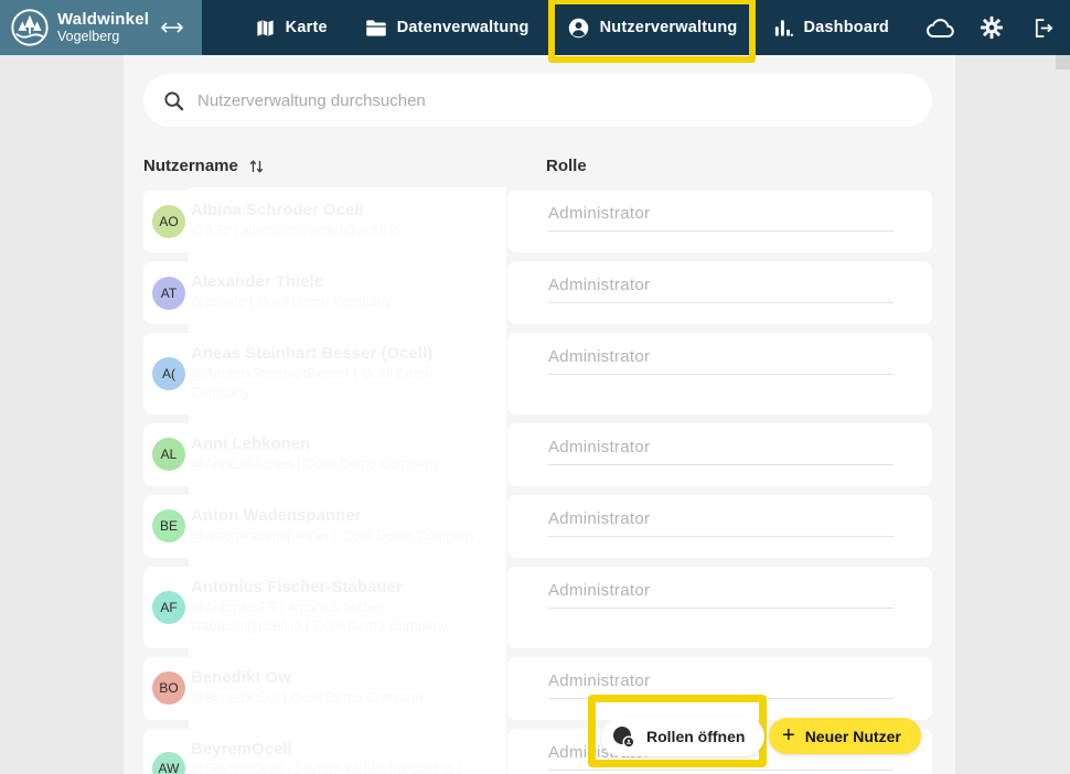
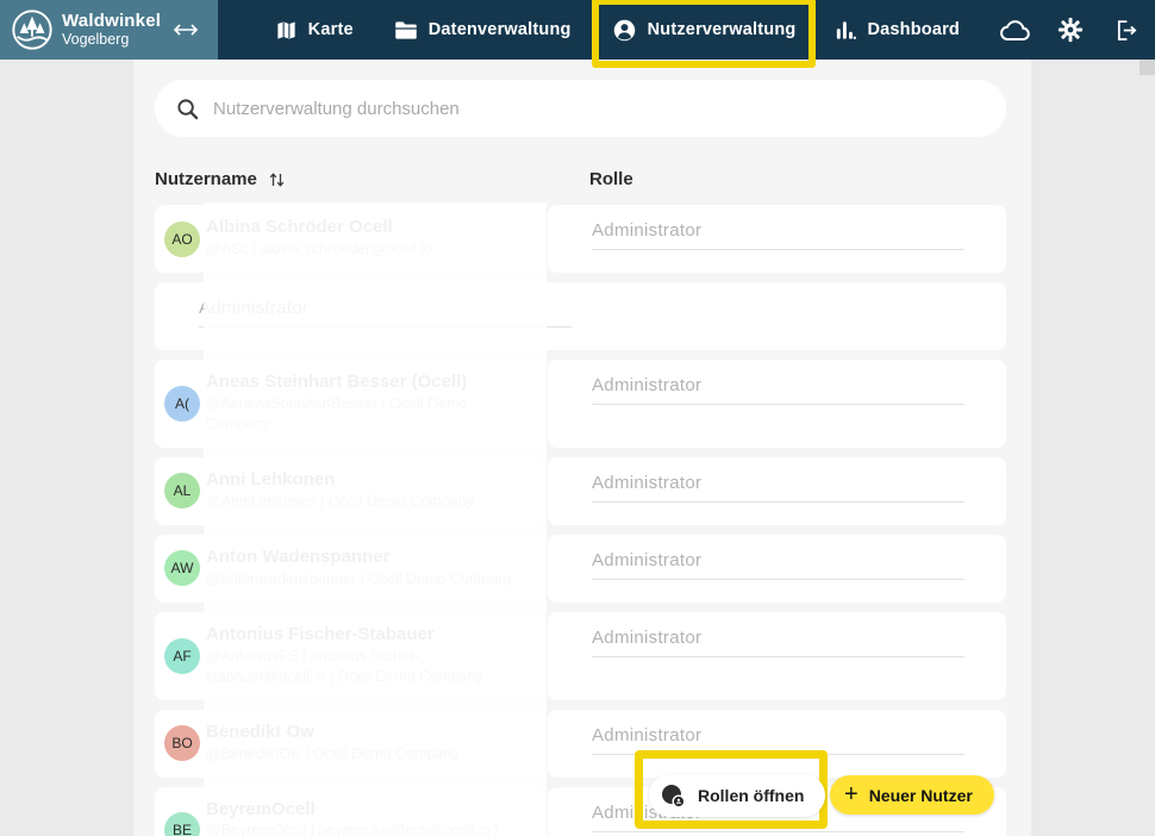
  Waldwinkel
  Vogelberg
  Karte
  Datenverwaltung
  Nutzerverwaltung
  Dashboard
  Nutzerverwaltung durchsuchen
  Nutzername
  Rolle
  AO
  Administrator
- AT
  Administrator
  A(
  Administrator
  AL
  Administrator
- BE
+ AW
  Administrator
  AF
  Administrator
  BO
  Administrator
- AW
+ BE
  Rollen öffnen
  +
  Neuer Nutzer
